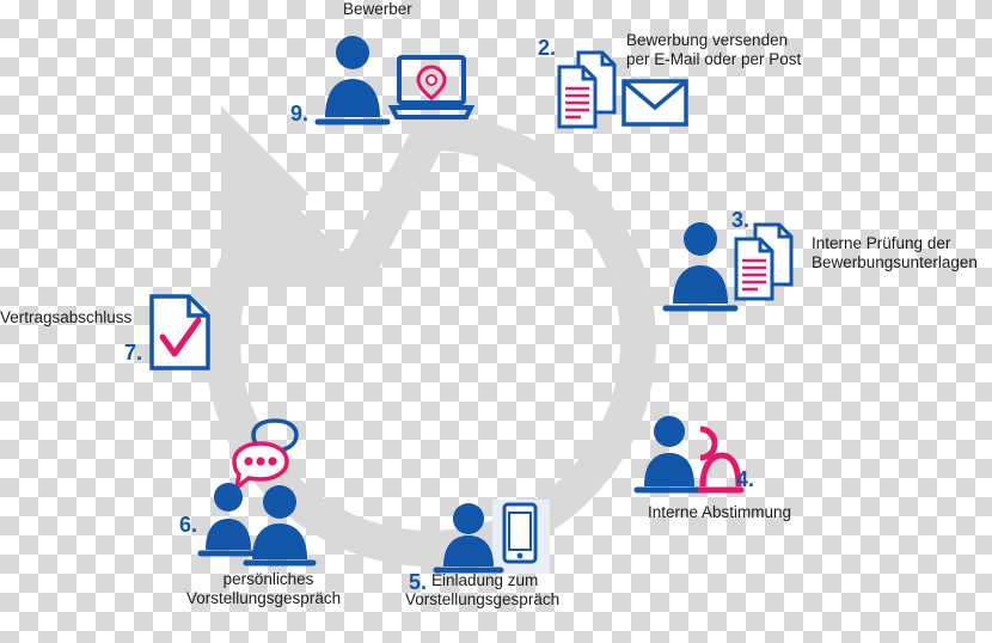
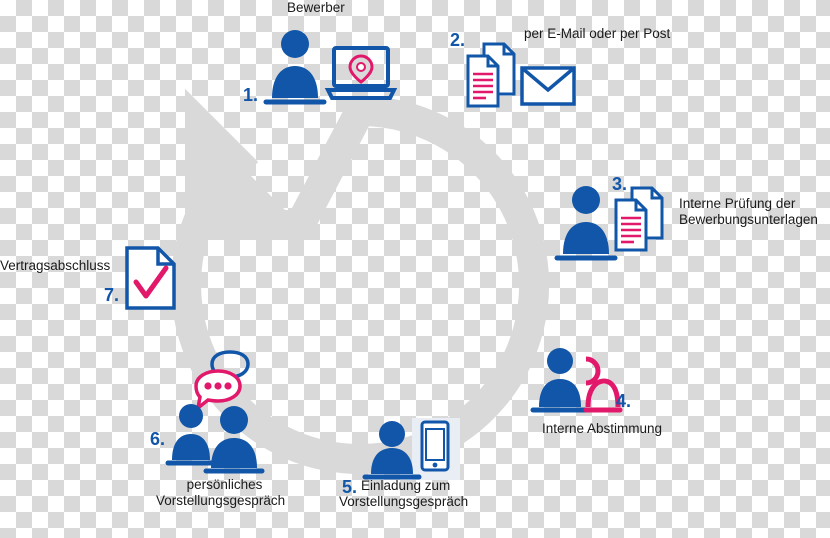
  Bewerber
- 9.
+ 1.
- Bewerbung versenden
  per E-Mail oder per Post
  2.
  Interne Prüfung der
  Bewerbungsunterlagen
  3.
  Interne Abstimmung
  4.
  Einladung zum
  Vorstellungsgespräch
  5.
  persönliches
  Vorstellungsgespräch
  6.
  Vertragsabschluss
  7.
